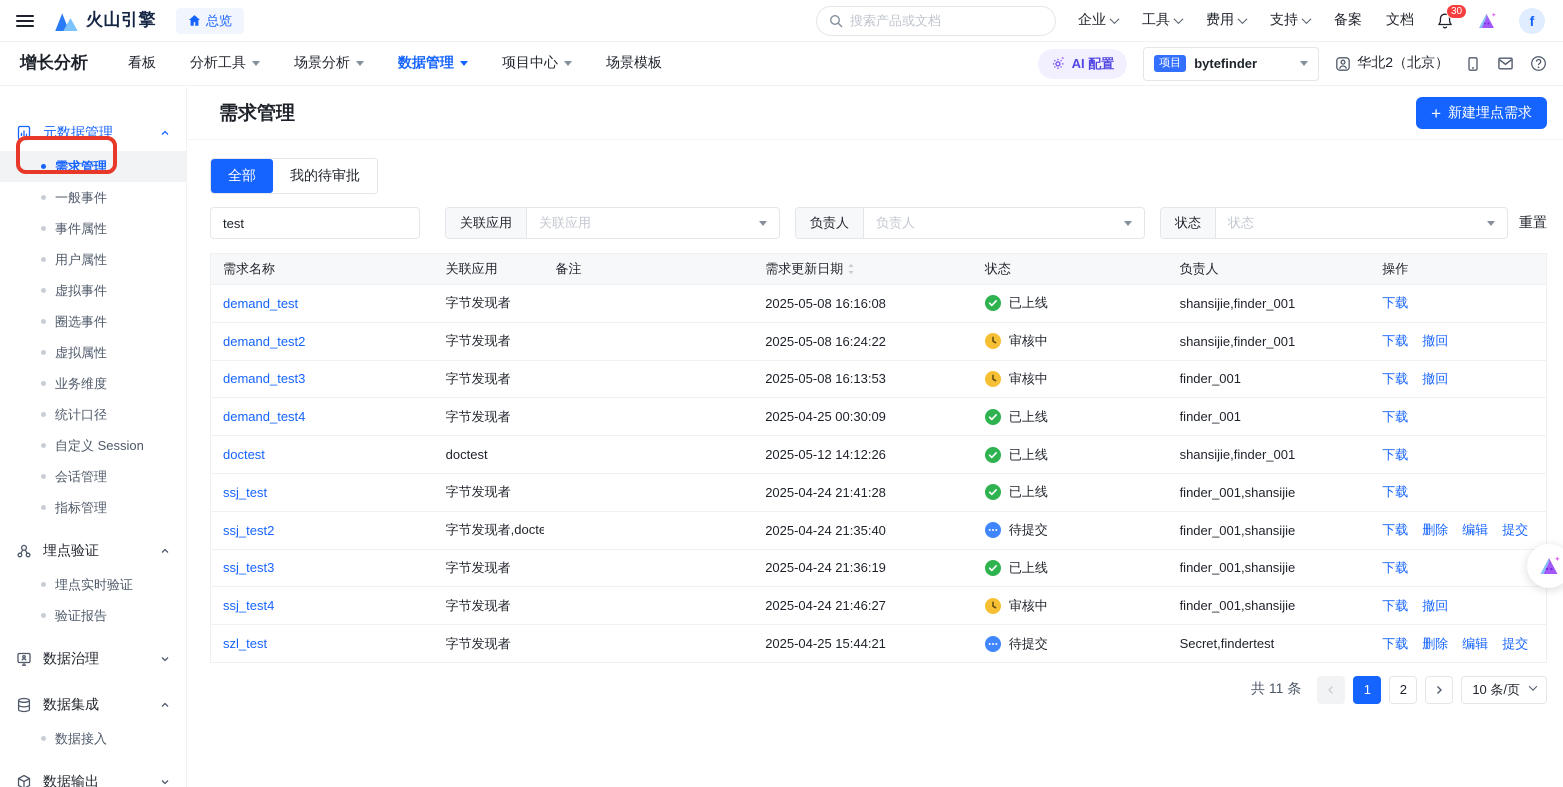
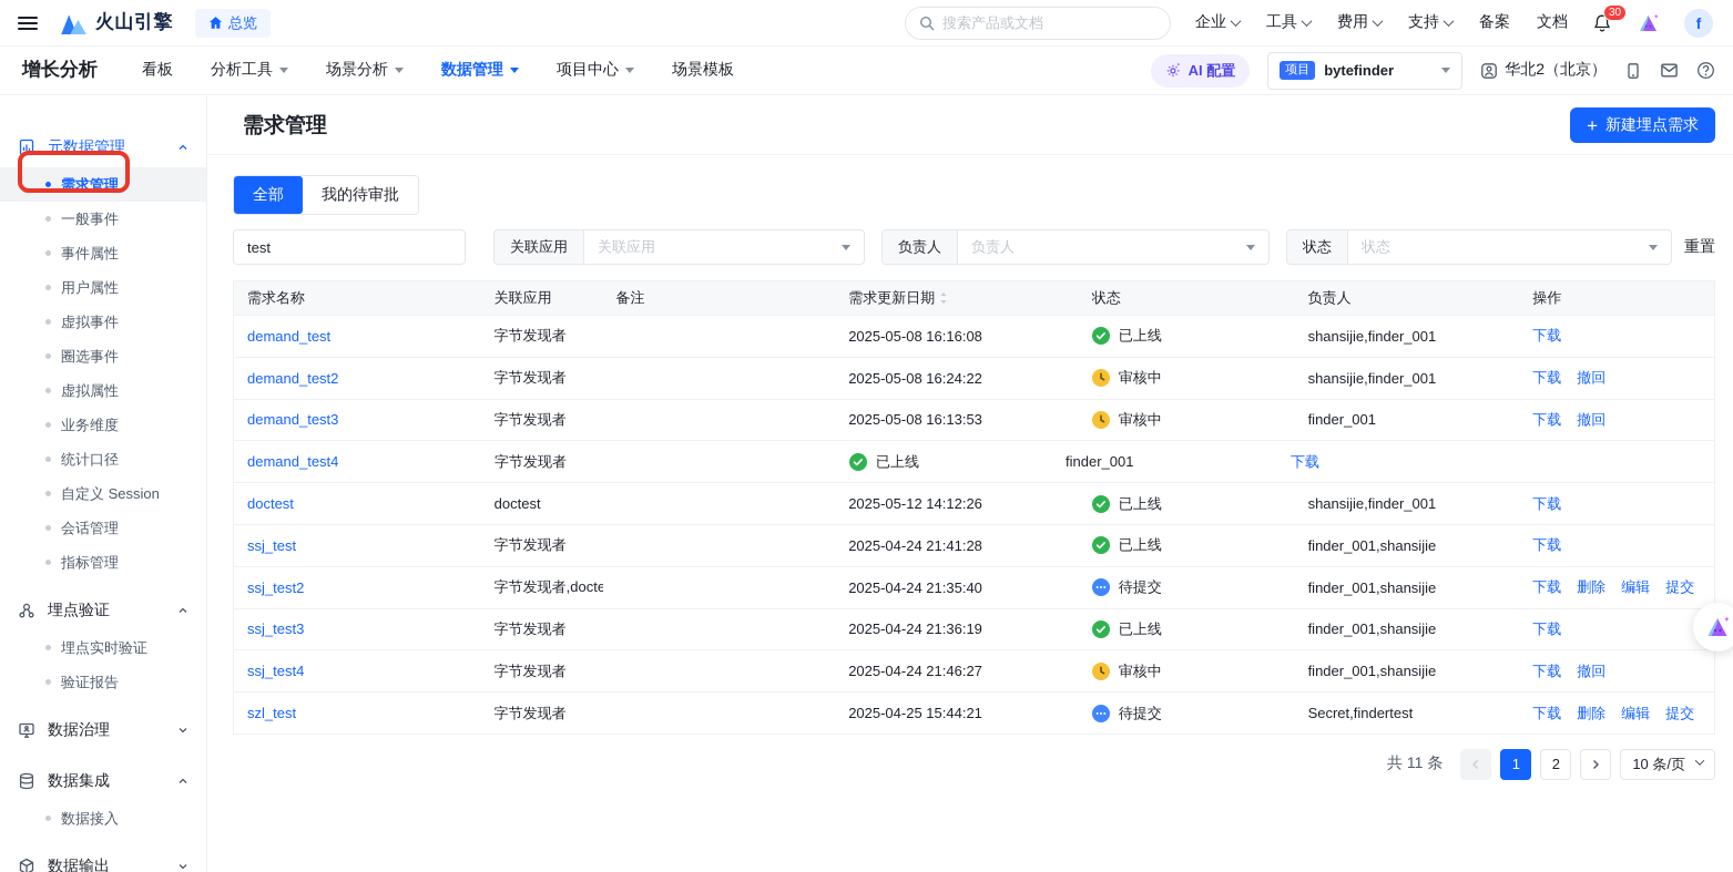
  火山引擎
  总览
  搜索产品或文档
  企业
  工具
  费用
  支持
  备案
  文档
  30
  f
  增长分析
  看板
  分析工具
  场景分析
  数据管理
  项目中心
  场景模板
  AI 配置
  项目
  bytefinder
  华北2（北京）
  元数据管理
  需求管理
  一般事件
  事件属性
  用户属性
  虚拟事件
  圈选事件
  虚拟属性
  业务维度
  统计口径
  自定义 Session
  会话管理
  指标管理
  埋点验证
  埋点实时验证
  验证报告
  数据治理
  数据集成
  数据接入
  数据输出
  需求管理
  +
  新建埋点需求
  全部
  我的待审批
  test
  关联应用
  关联应用
  负责人
  负责人
  状态
  状态
  重置
  需求名称
  关联应用
  备注
  需求更新日期
  状态
  负责人
  操作
  demand_test
  字节发现者
  2025-05-08 16:16:08
  已上线
  shansijie,finder_001
  下载
  demand_test2
  字节发现者
  2025-05-08 16:24:22
  审核中
  shansijie,finder_001
  下载
  撤回
  demand_test3
  字节发现者
  2025-05-08 16:13:53
  审核中
  finder_001
  下载
  撤回
  demand_test4
  字节发现者
- 2025-04-25 00:30:09
  已上线
  finder_001
  下载
  doctest
  doctest
  2025-05-12 14:12:26
  已上线
  shansijie,finder_001
  下载
  ssj_test
  字节发现者
  2025-04-24 21:41:28
  已上线
  finder_001,shansijie
  下载
  ssj_test2
  字节发现者,docte
  2025-04-24 21:35:40
  待提交
  finder_001,shansijie
  下载
  删除
  编辑
  提交
  ssj_test3
  字节发现者
  2025-04-24 21:36:19
  已上线
  finder_001,shansijie
  下载
  ssj_test4
  字节发现者
  2025-04-24 21:46:27
  审核中
  finder_001,shansijie
  下载
  撤回
  szl_test
  字节发现者
  2025-04-25 15:44:21
  待提交
  Secret,findertest
  下载
  删除
  编辑
  提交
  共 11 条
  1
  2
  10 条/页
